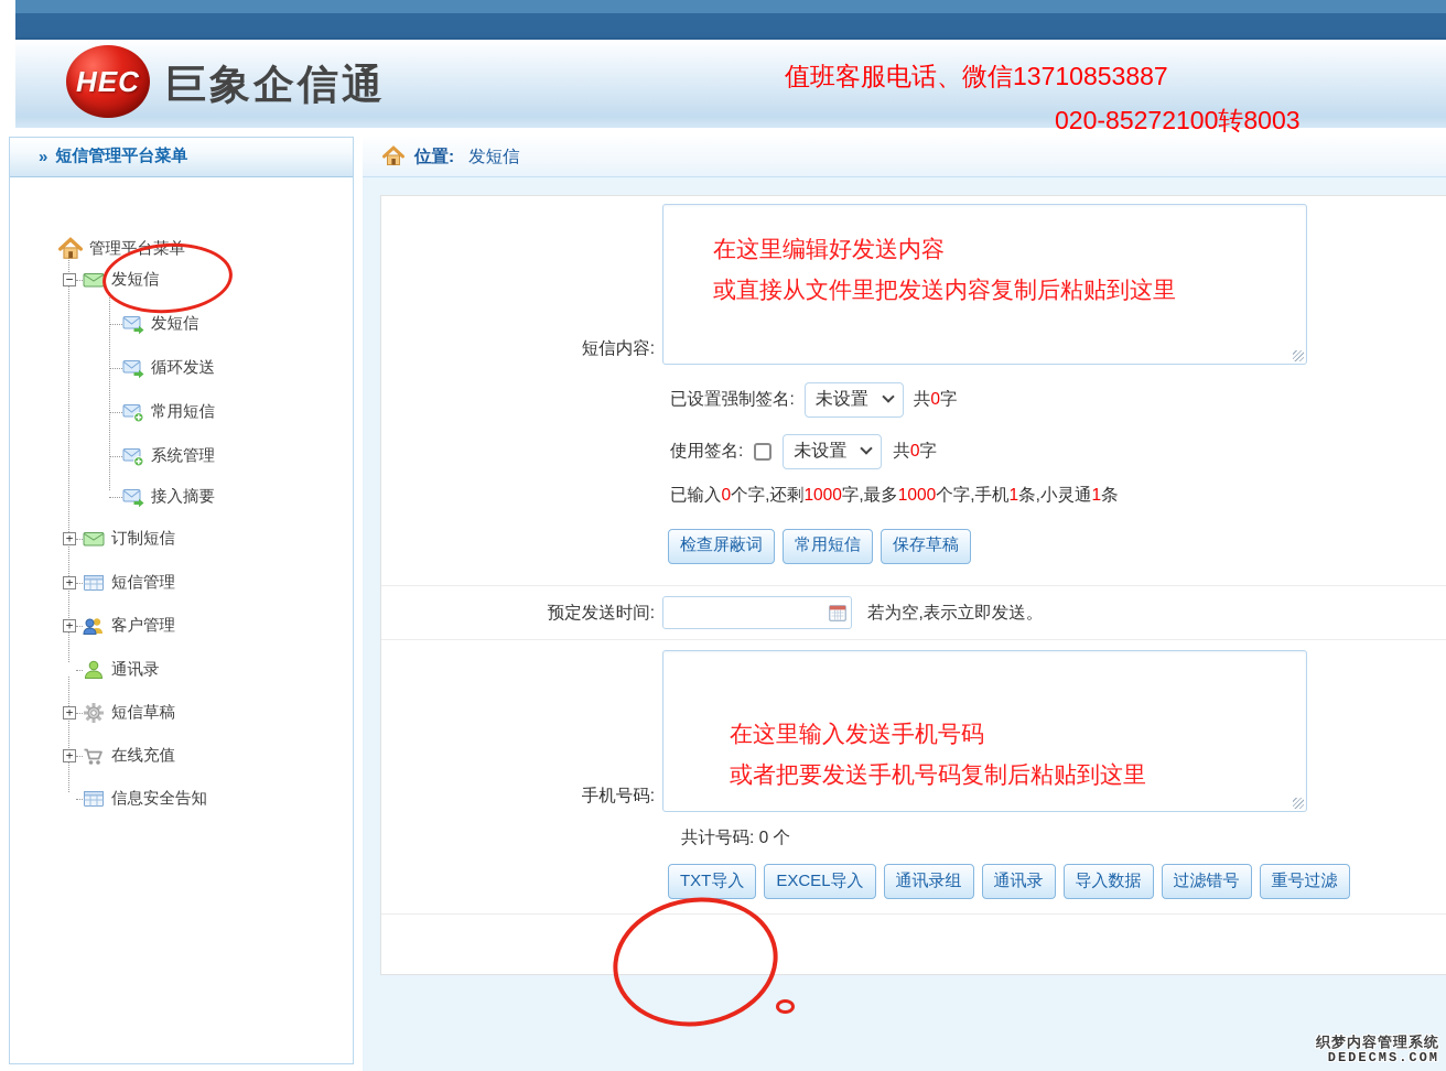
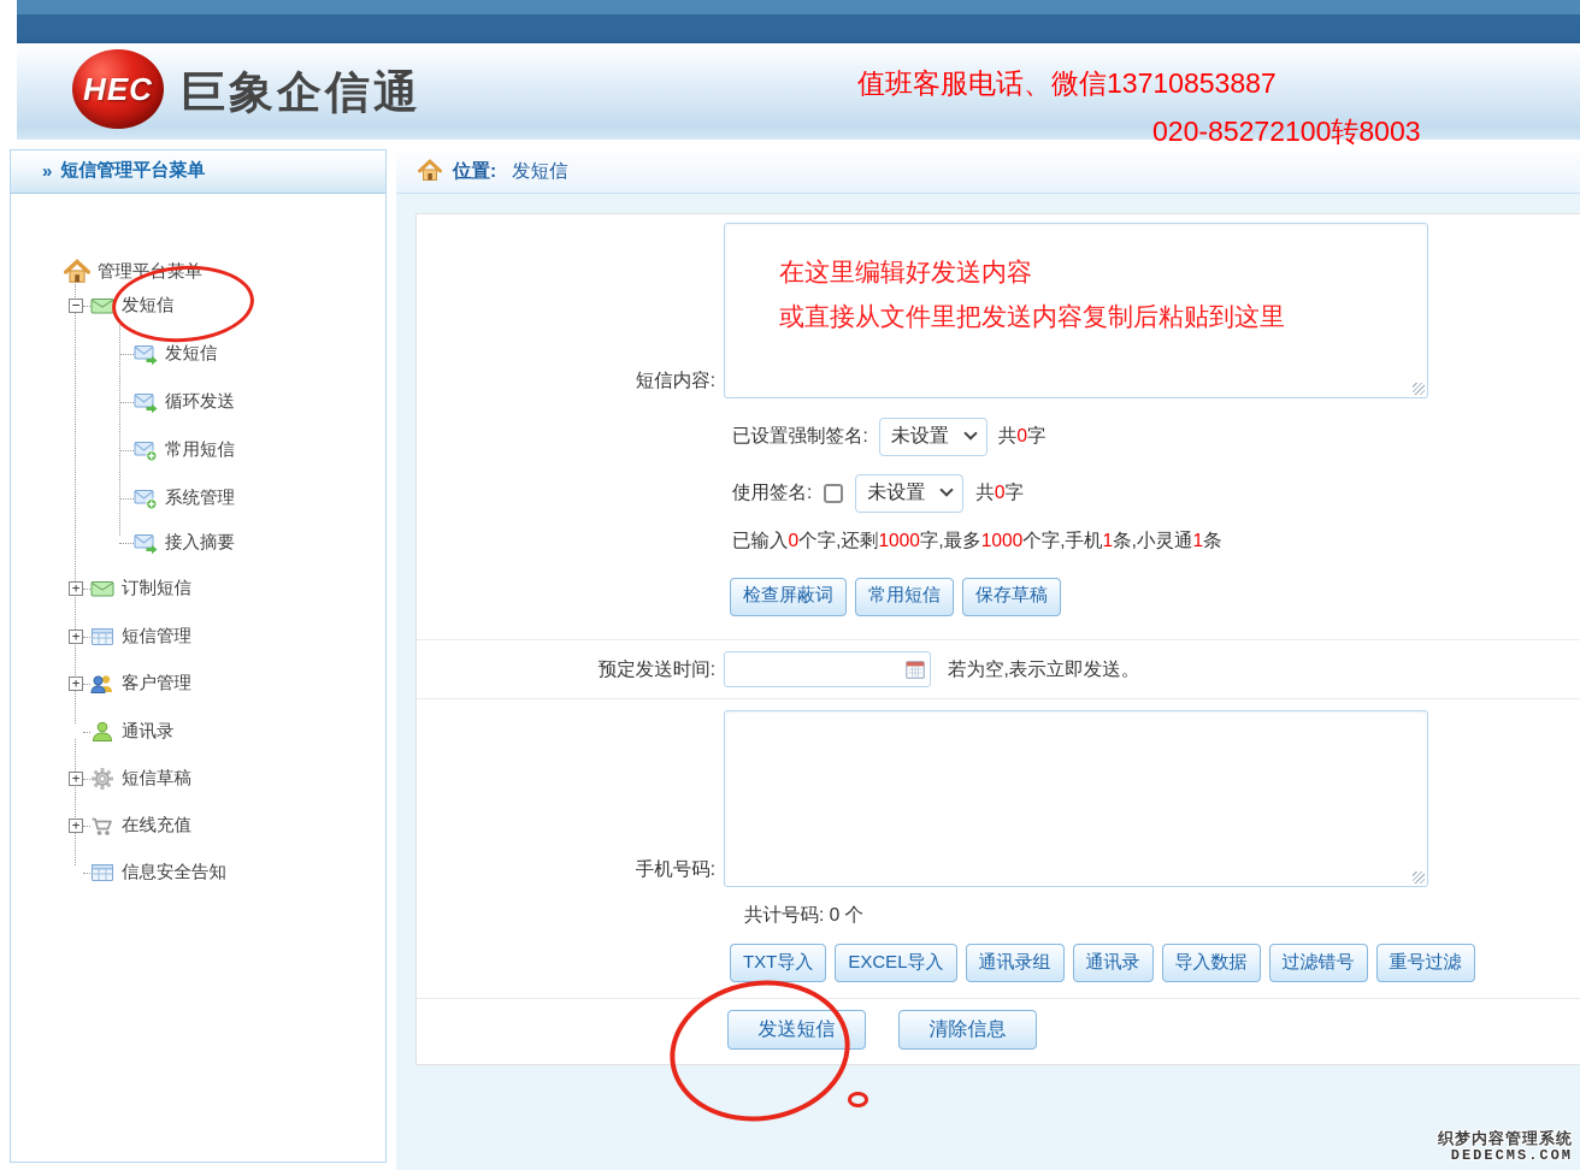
  HEC
  巨象企信通
  值班客服电话、微信13710853887
  020-85272100转8003
  »
  短信管理平台菜单
  管理平台菜单
  −
  发短信
  发短信
  循环发送
  常用短信
  系统管理
  接入摘要
  +
  订制短信
  +
  短信管理
  +
  客户管理
  通讯录
  +
  短信草稿
  +
  在线充值
  信息安全告知
  位置:
  发短信
  短信内容:
  在这里编辑好发送内容
  或直接从文件里把发送内容复制后粘贴到这里
  已设置强制签名:
  未设置
  共0字
  使用签名:
  未设置
  共0字
  已输入0个字,还剩1000字,最多1000个字,手机1条,小灵通1条
  检查屏蔽词
  常用短信
  保存草稿
  预定发送时间:
  若为空,表示立即发送。
  手机号码:
- 在这里输入发送手机号码
- 或者把要发送手机号码复制后粘贴到这里
  共计号码: 0 个
  TXT导入
  EXCEL导入
  通讯录组
  通讯录
  导入数据
  过滤错号
  重号过滤
+ 发送短信
+ 清除信息
  织梦内容管理系统
  DEDECMS.COM
